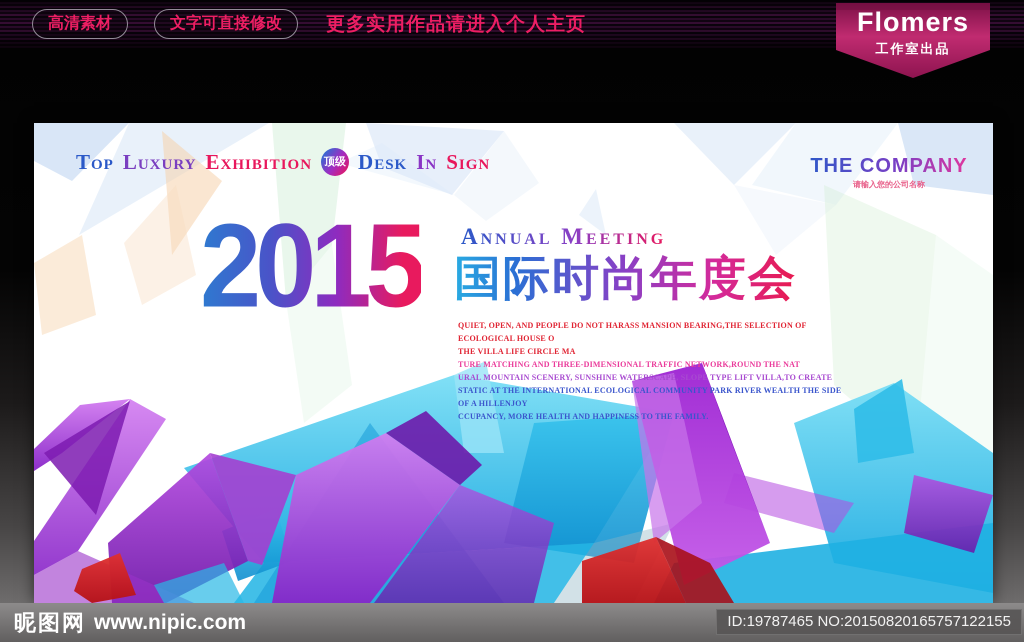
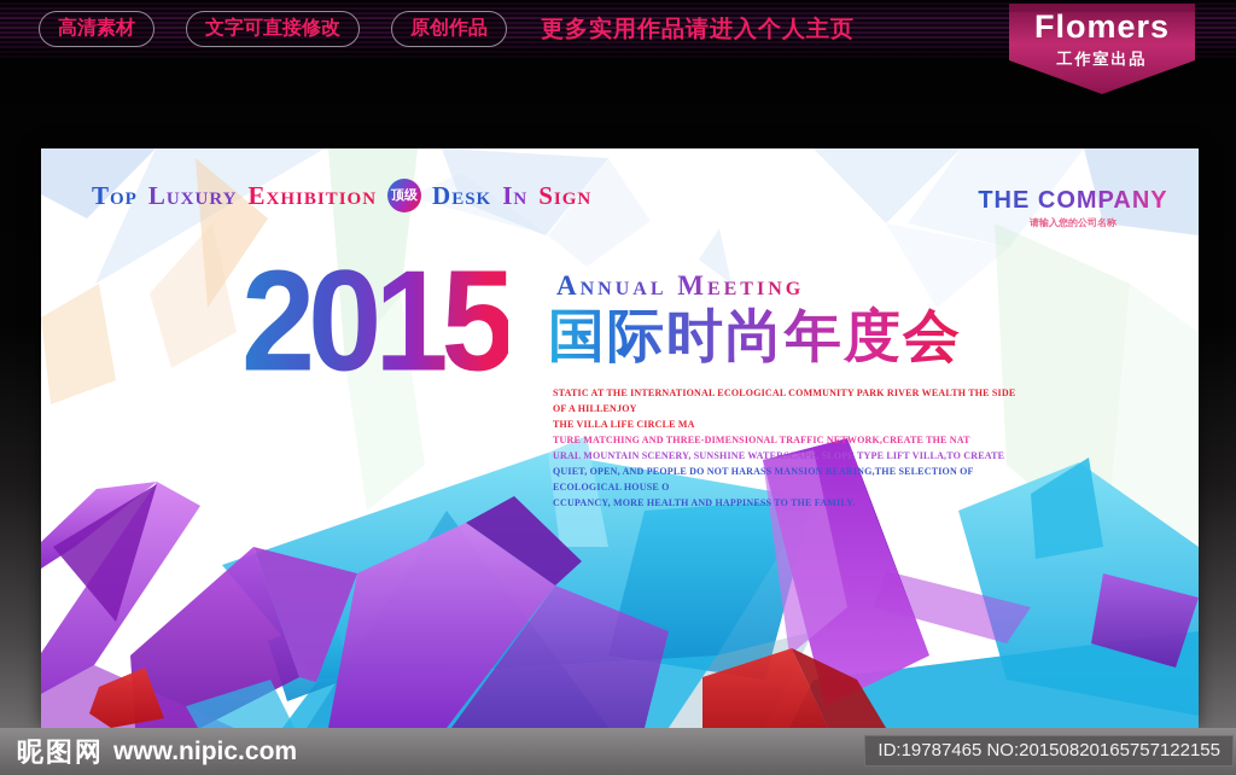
  高清素材
  文字可直接修改
+ 原创作品
  更多实用作品请进入个人主页
  Flomers
  工作室出品
  Top
  Luxury
  Exhibition
  顶级
  Desk
  In
  Sign
  THE COMPANY
  请输入您的公司名称
  2015
  Annual Meeting
  国际时尚年度会
- QUIET, OPEN, AND PEOPLE DO NOT HARASS MANSION BEARING,THE SELECTION OF ECOLOGICAL HOUSE O
+ STATIC AT THE INTERNATIONAL ECOLOGICAL COMMUNITY PARK RIVER WEALTH THE SIDE OF A HILLENJOY
  THE VILLA LIFE CIRCLE MA
- TURE MATCHING AND THREE-DIMENSIONAL TRAFFIC NETWORK,ROUND THE NAT
+ TURE MATCHING AND THREE-DIMENSIONAL TRAFFIC NETWORK,CREATE THE NAT
  URAL MOUNTAIN SCENERY, SUNSHINE WATERSCAPE, SLOPE TYPE LIFT VILLA,TO CREATE
- STATIC AT THE INTERNATIONAL ECOLOGICAL COMMUNITY PARK RIVER WEALTH THE SIDE OF A HILLENJOY
+ QUIET, OPEN, AND PEOPLE DO NOT HARASS MANSION BEARING,THE SELECTION OF ECOLOGICAL HOUSE O
  CCUPANCY, MORE HEALTH AND HAPPINESS TO THE FAMILY.
  昵图网
  www.nipic.com
  ID:19787465 NO:20150820165757122155
